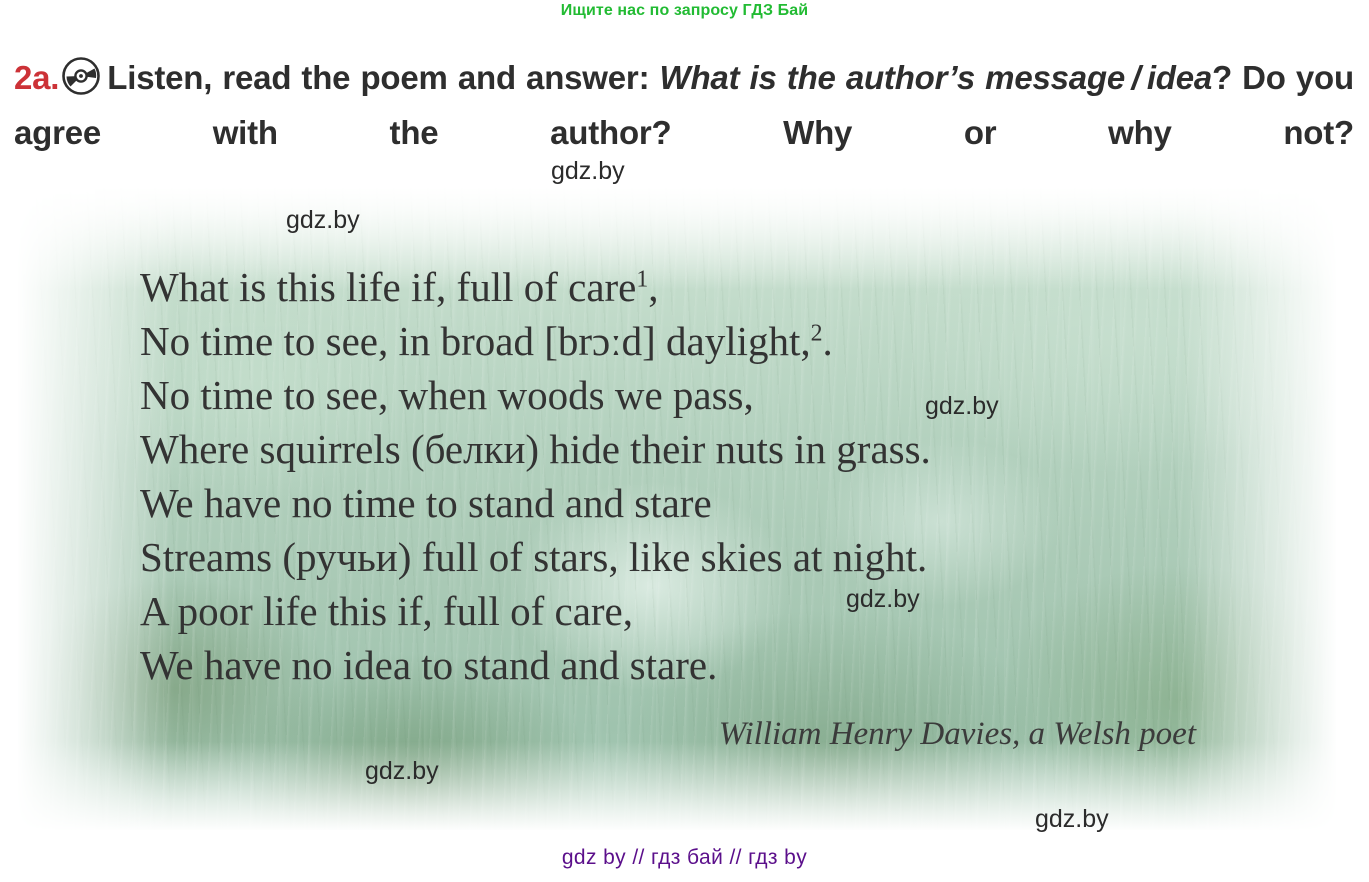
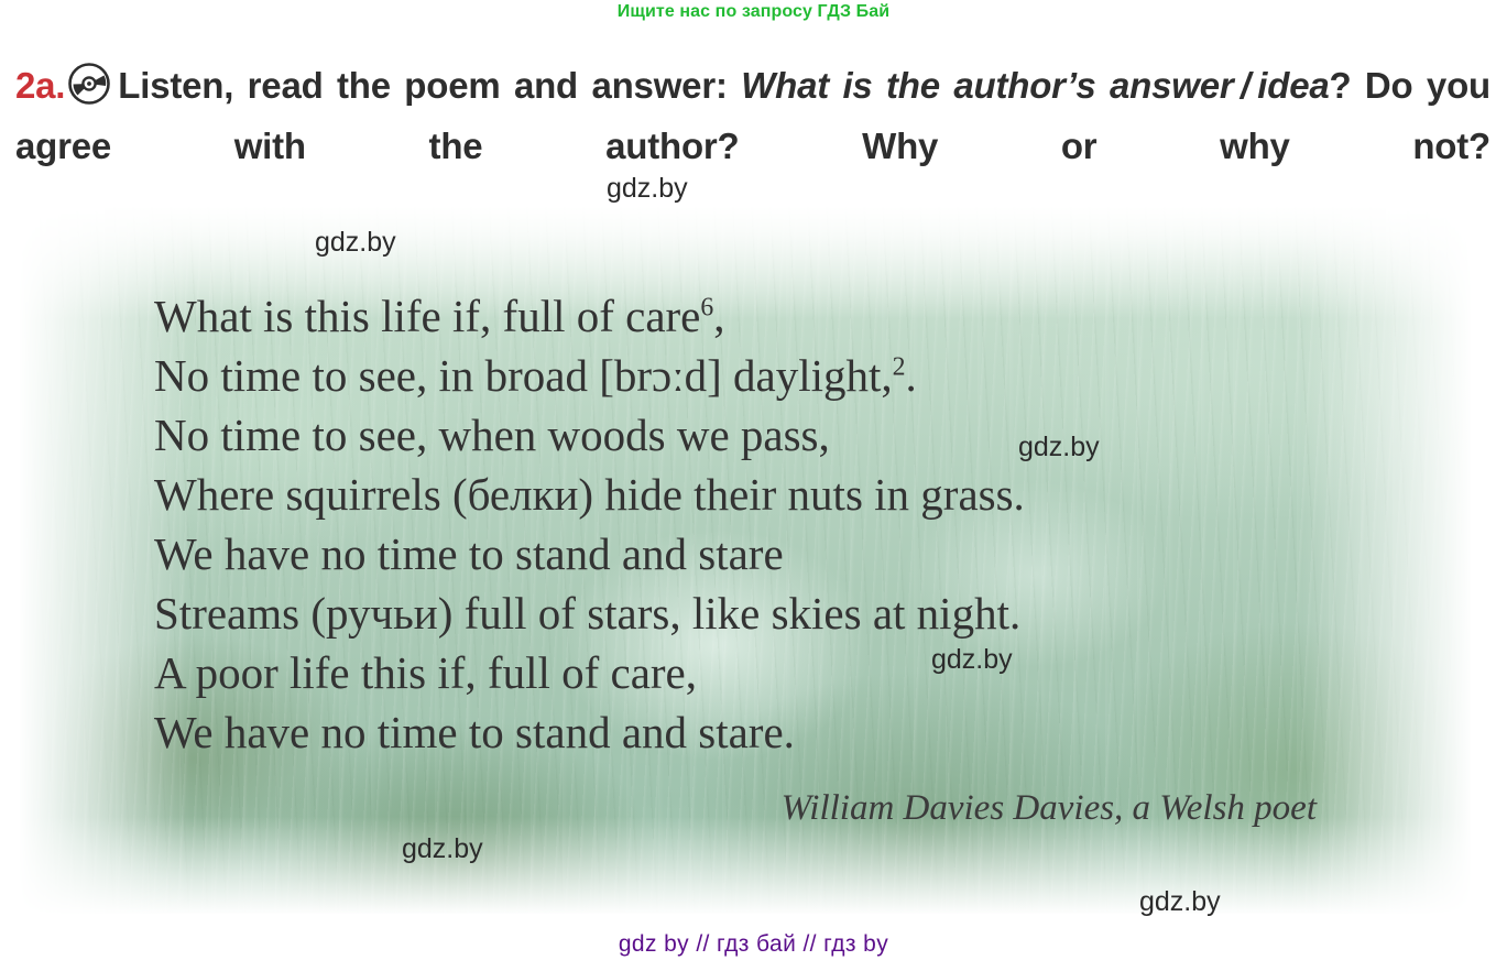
  Ищите нас по запросу ГДЗ Бай
- 2a. Listen, read the poem and answer: What is the author’s message / idea? Do you agree with the author? Why or why not?
+ 2a. Listen, read the poem and answer: What is the author’s answer / idea? Do you agree with the author? Why or why not?
- What is this life if, full of care1,
+ What is this life if, full of care6,
  No time to see, in broad [brɔːd] daylight,2.
  No time to see, when woods we pass,
  Where squirrels (белки) hide their nuts in grass.
  We have no time to stand and stare
  Streams (ручьи) full of stars, like skies at night.
  A poor life this if, full of care,
- We have no idea to stand and stare.
+ We have no time to stand and stare.
- William Henry Davies, a Welsh poet
+ William Davies Davies, a Welsh poet
  gdz.by
  gdz.by
  gdz.by
  gdz.by
  gdz.by
  gdz.by
  gdz by // гдз бай // гдз by
